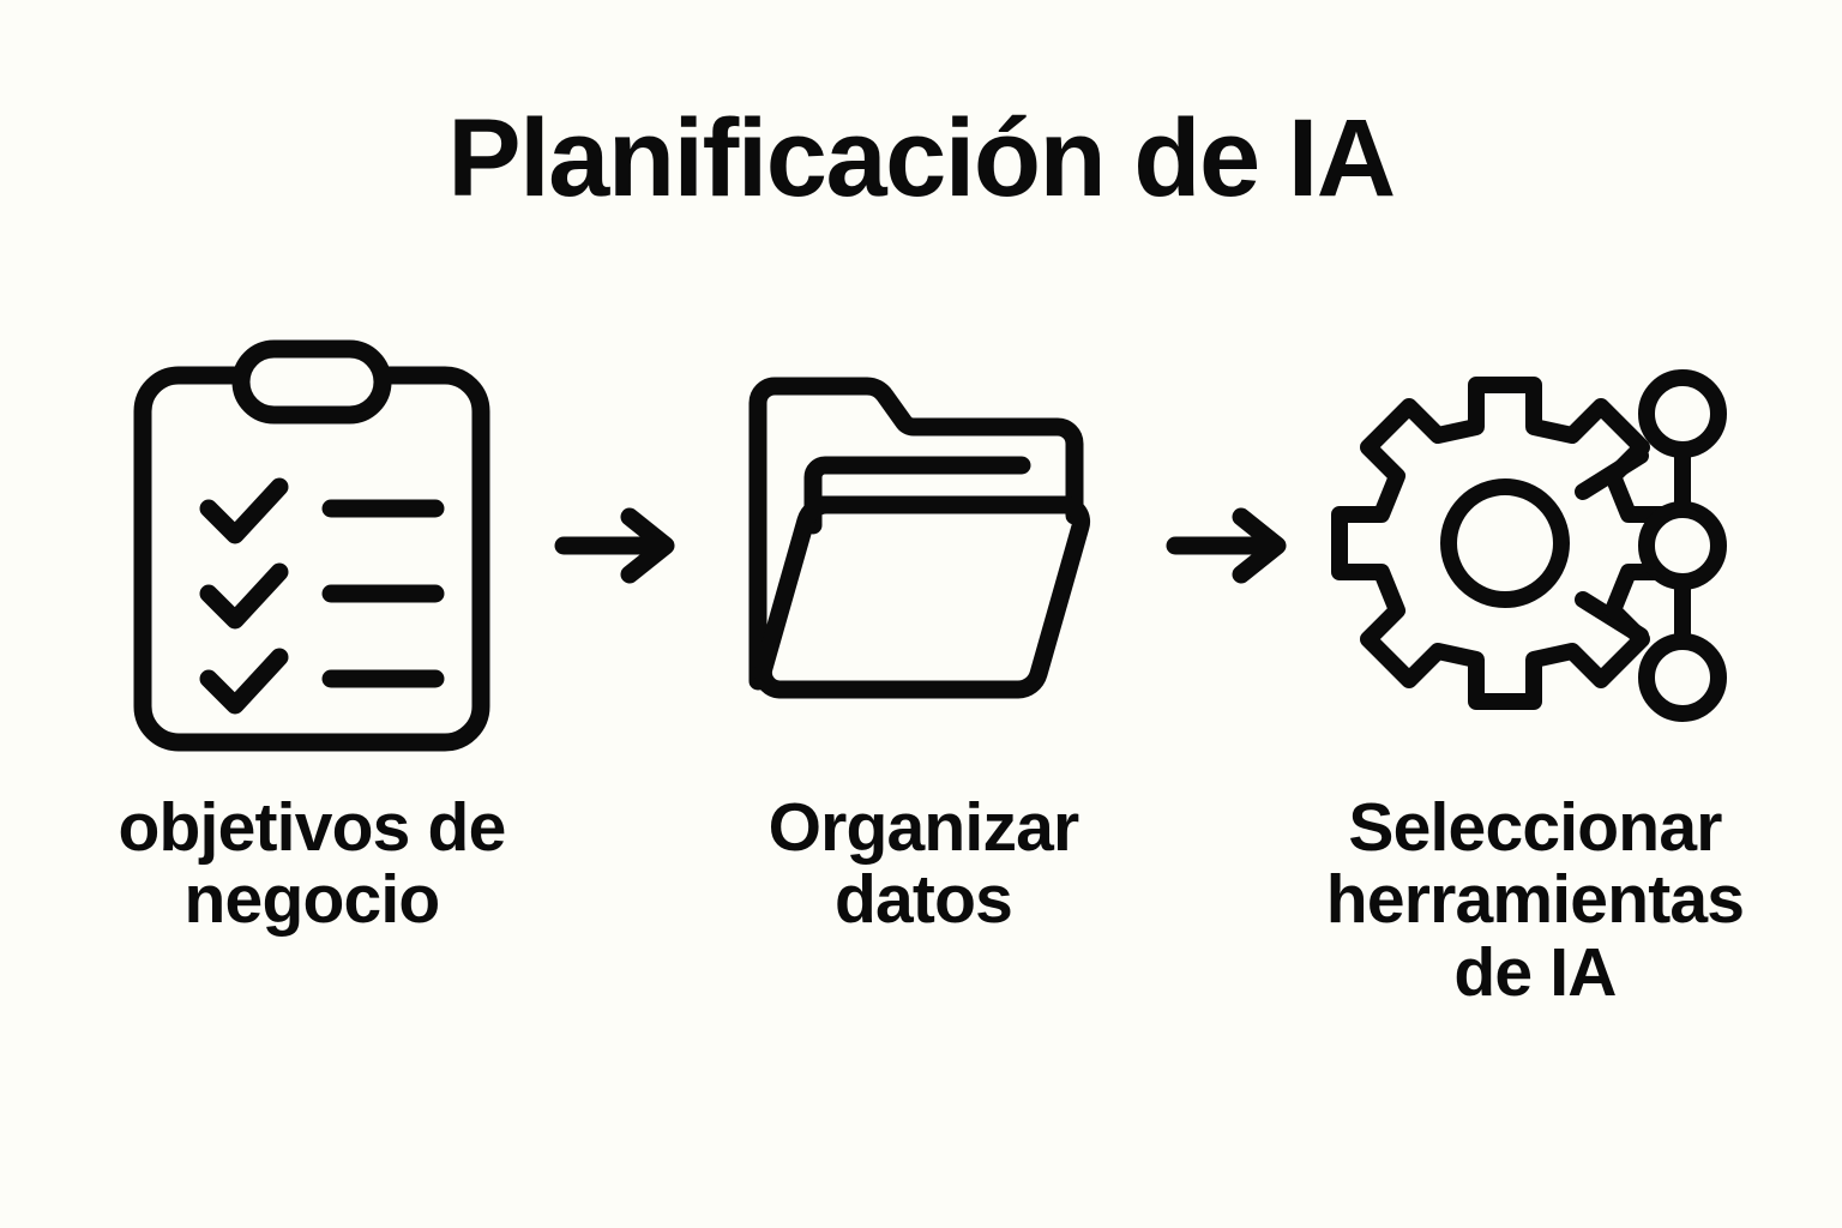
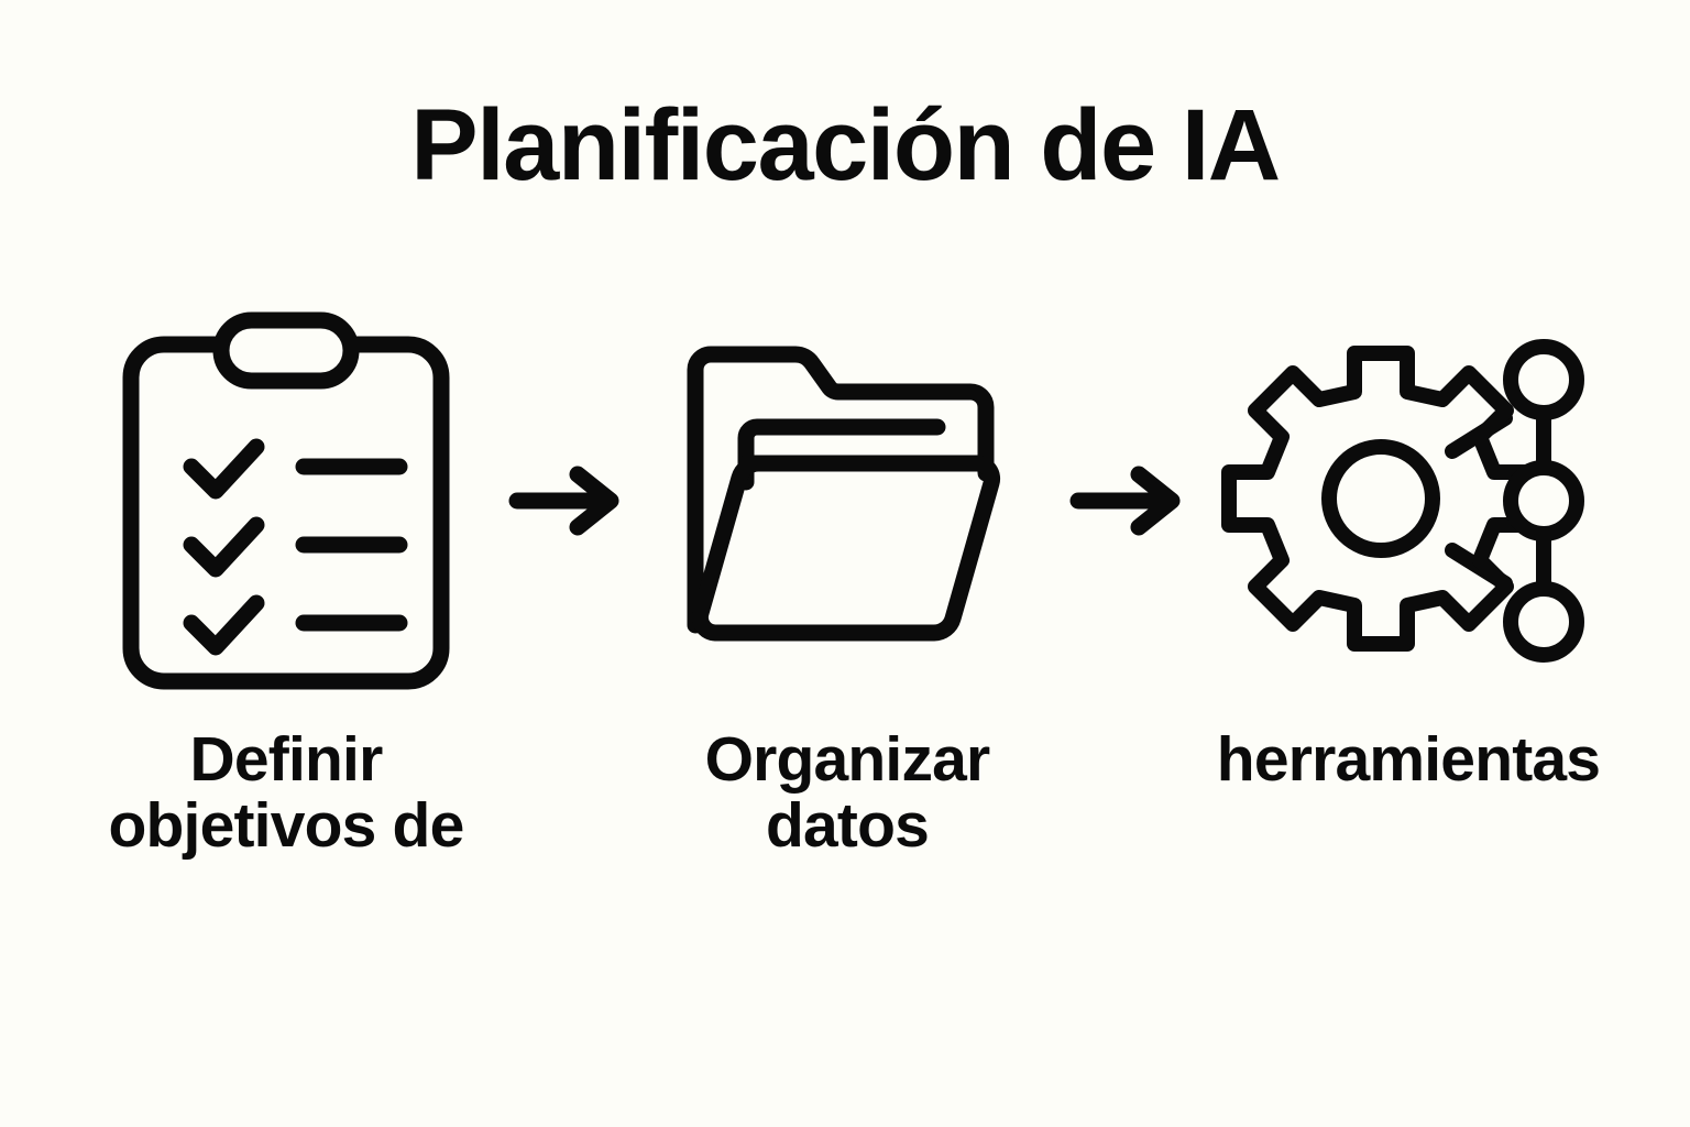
  Planificación de IA
+ Definir
  objetivos de
- negocio
  Organizar
  datos
- Seleccionar
  herramientas
- de IA
